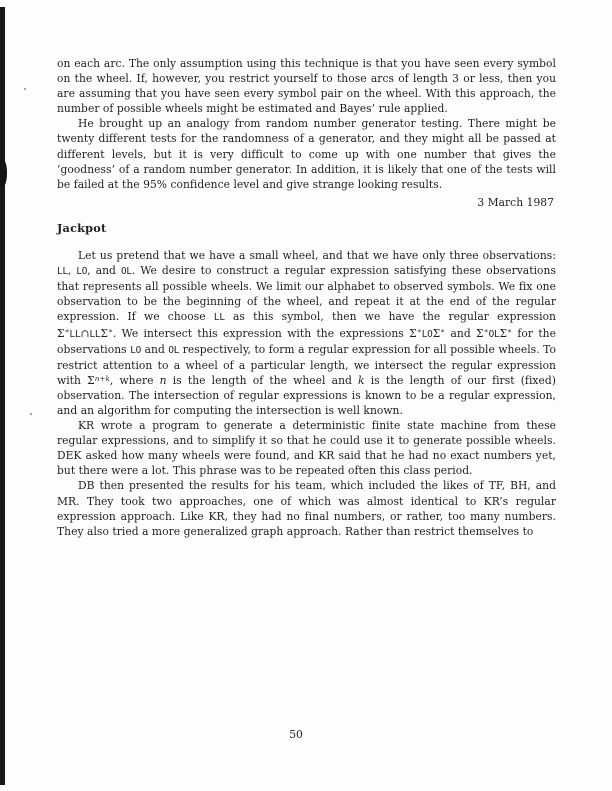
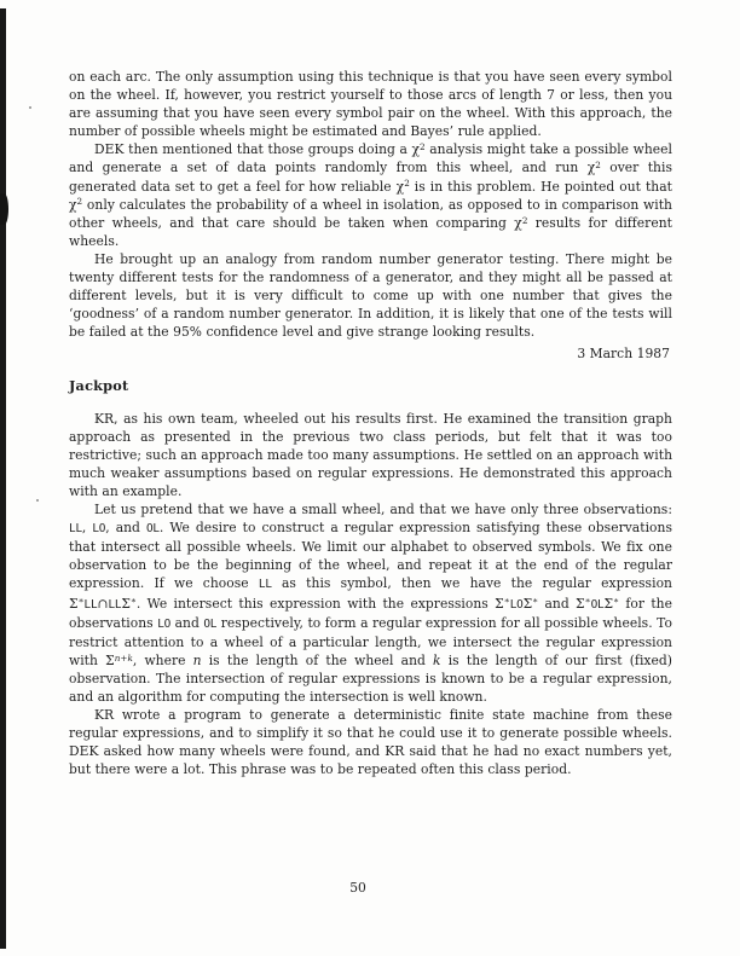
- on each arc. The only assumption using this technique is that you have seen every symbol on the wheel. If, however, you restrict yourself to those arcs of length 3 or less, then you are assuming that you have seen every symbol pair on the wheel. With this approach, the number of possible wheels might be estimated and Bayes’ rule applied.
+ on each arc. The only assumption using this technique is that you have seen every symbol on the wheel. If, however, you restrict yourself to those arcs of length 7 or less, then you are assuming that you have seen every symbol pair on the wheel. With this approach, the number of possible wheels might be estimated and Bayes’ rule applied.
+ DEK then mentioned that those groups doing a χ2 analysis might take a possible wheel and generate a set of data points randomly from this wheel, and run χ2 over this generated data set to get a feel for how reliable χ2 is in this problem. He pointed out that χ2 only calculates the probability of a wheel in isolation, as opposed to in comparison with other wheels, and that care should be taken when comparing χ2 results for different wheels.
  He brought up an analogy from random number generator testing. There might be twenty different tests for the randomness of a generator, and they might all be passed at different levels, but it is very difficult to come up with one number that gives the ‘goodness’ of a random number generator. In addition, it is likely that one of the tests will be failed at the 95% confidence level and give strange looking results.
  3 March 1987
  Jackpot
+ KR, as his own team, wheeled out his results first. He examined the transition graph approach as presented in the previous two class periods, but felt that it was too restrictive; such an approach made too many assumptions. He settled on an approach with much weaker assumptions based on regular expressions. He demonstrated this approach with an example.
- Let us pretend that we have a small wheel, and that we have only three observations: LL, LO, and OL. We desire to construct a regular expression satisfying these observations that represents all possible wheels. We limit our alphabet to observed symbols. We fix one observation to be the beginning of the wheel, and repeat it at the end of the regular expression. If we choose LL as this symbol, then we have the regular expression Σ∗LL∩LLΣ∗. We intersect this expression with the expressions Σ∗LOΣ∗ and Σ∗OLΣ∗ for the observations LO and OL respectively, to form a regular expression for all possible wheels. To restrict attention to a wheel of a particular length, we intersect the regular expression with Σn+k, where n is the length of the wheel and k is the length of our first (fixed) observation. The intersection of regular expressions is known to be a regular expression, and an algorithm for computing the intersection is well known.
+ Let us pretend that we have a small wheel, and that we have only three observations: LL, LO, and OL. We desire to construct a regular expression satisfying these observations that intersect all possible wheels. We limit our alphabet to observed symbols. We fix one observation to be the beginning of the wheel, and repeat it at the end of the regular expression. If we choose LL as this symbol, then we have the regular expression Σ∗LL∩LLΣ∗. We intersect this expression with the expressions Σ∗LOΣ∗ and Σ∗OLΣ∗ for the observations LO and OL respectively, to form a regular expression for all possible wheels. To restrict attention to a wheel of a particular length, we intersect the regular expression with Σn+k, where n is the length of the wheel and k is the length of our first (fixed) observation. The intersection of regular expressions is known to be a regular expression, and an algorithm for computing the intersection is well known.
  KR wrote a program to generate a deterministic finite state machine from these regular expressions, and to simplify it so that he could use it to generate possible wheels. DEK asked how many wheels were found, and KR said that he had no exact numbers yet, but there were a lot. This phrase was to be repeated often this class period.
- DB then presented the results for his team, which included the likes of TF, BH, and MR. They took two approaches, one of which was almost identical to KR’s regular expression approach. Like KR, they had no final numbers, or rather, too many numbers. They also tried a more generalized graph approach. Rather than restrict themselves to
  50
